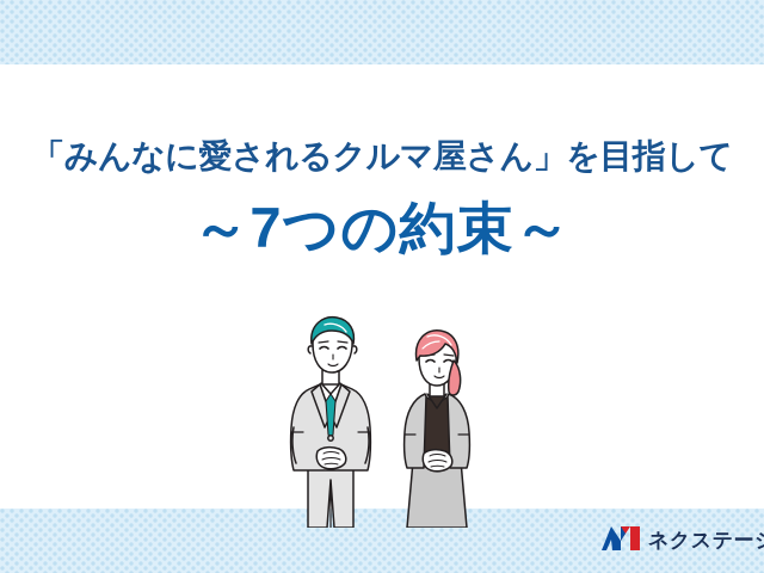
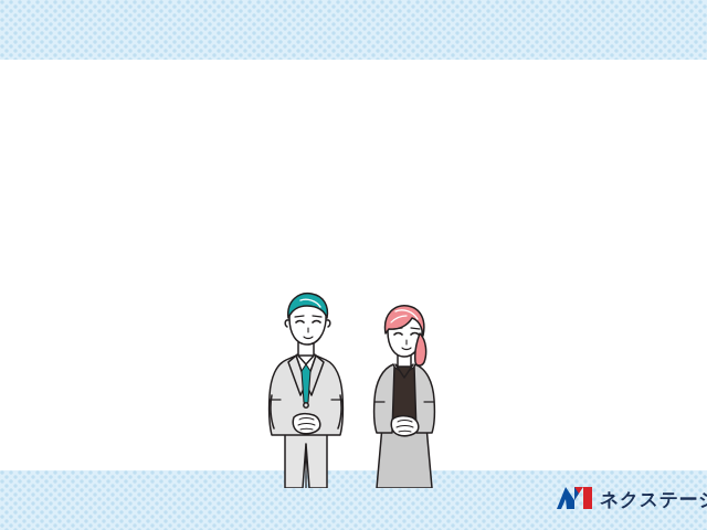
- 「みんなに愛されるクルマ屋さん」を目指して
- ～7つの約束～
  ネクステー
